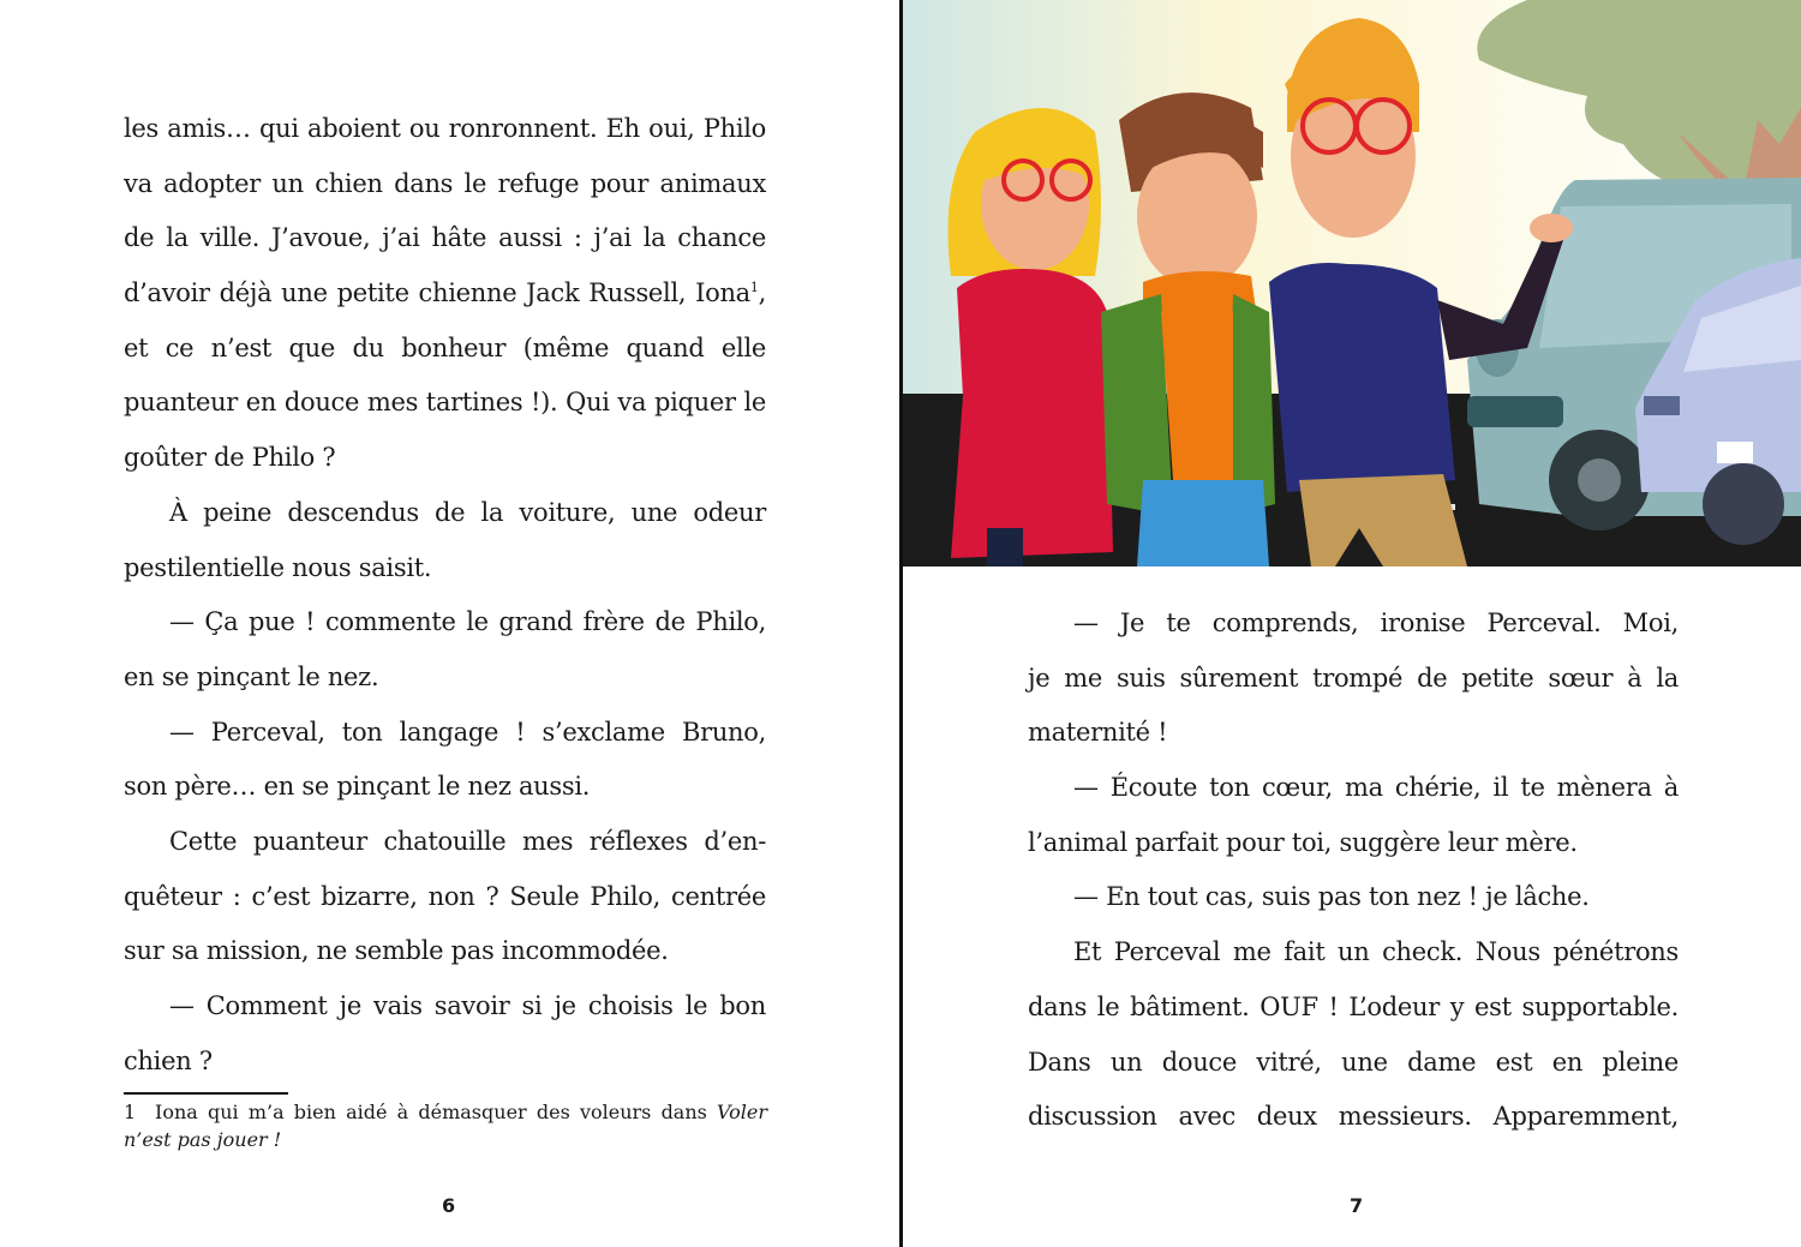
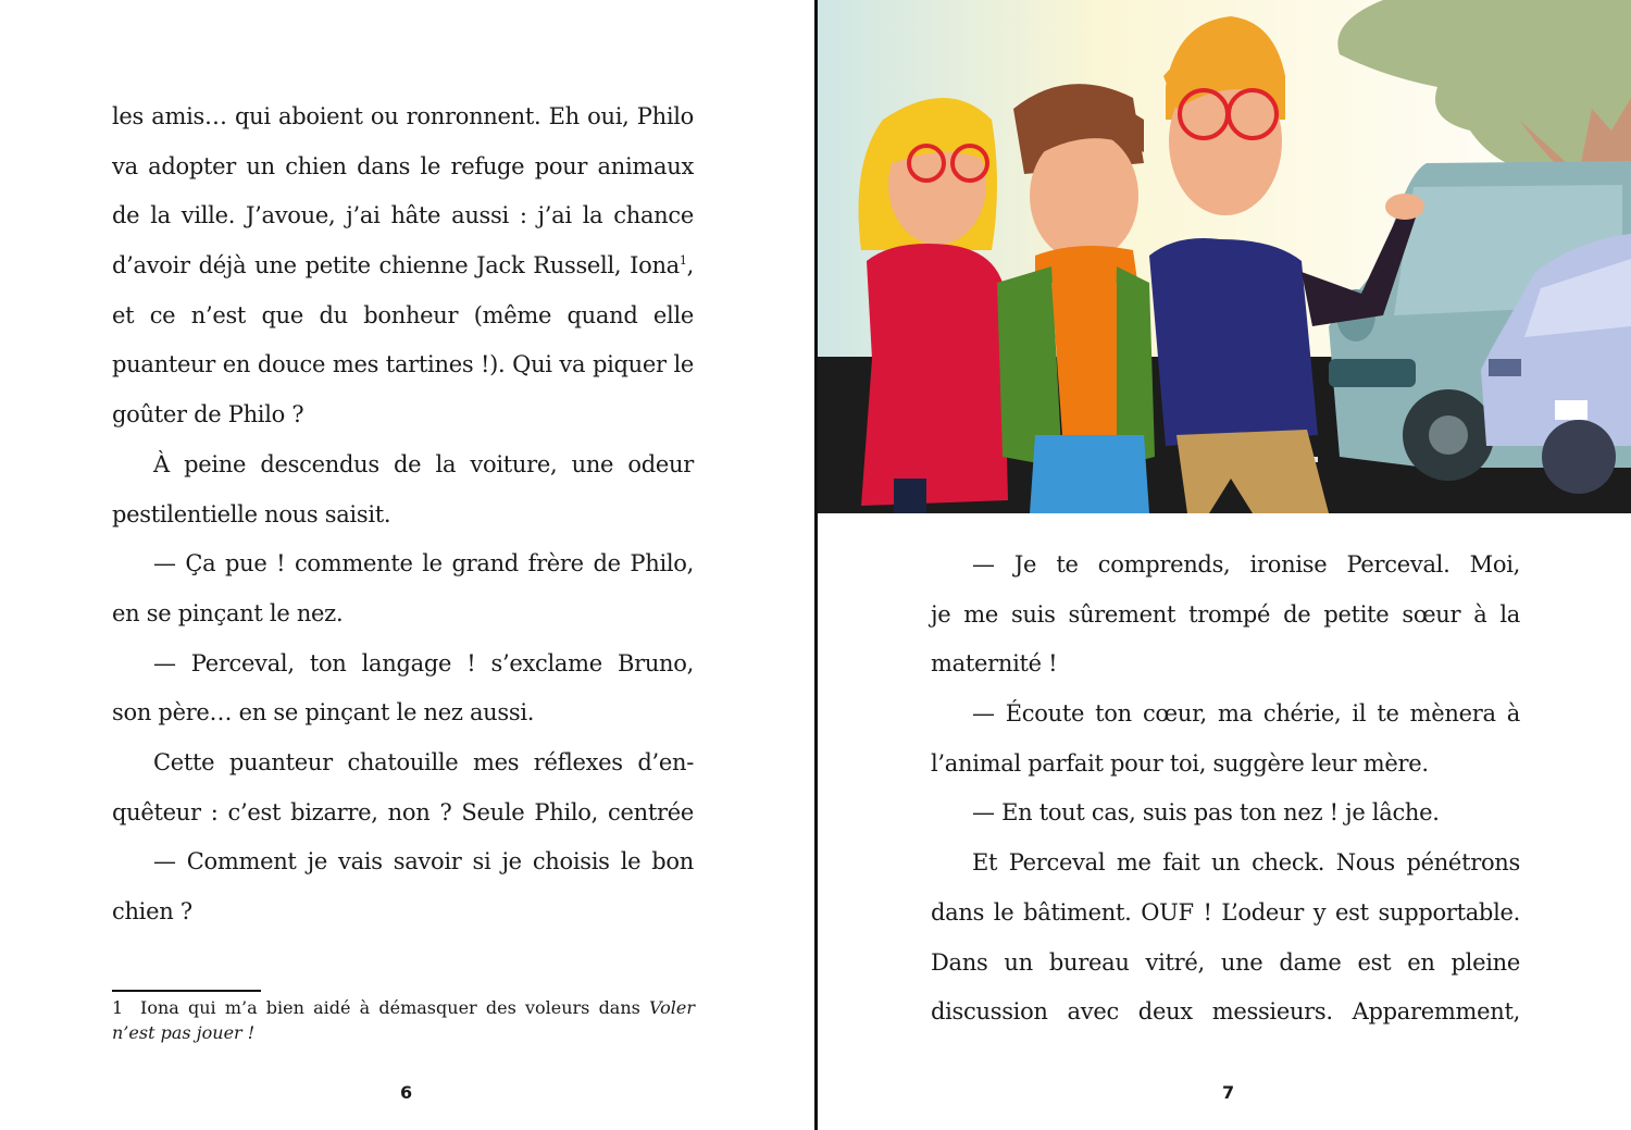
  les amis… qui aboient ou ronronnent. Eh oui, Philo
  va adopter un chien dans le refuge pour animaux
  de la ville. J’avoue, j’ai hâte aussi : j’ai la chance
  d’avoir déjà une petite chienne Jack Russell, Iona1,
  et ce n’est que du bonheur (même quand elle
  puanteur en douce mes tartines !). Qui va piquer le
  goûter de Philo ?
  À peine descendus de la voiture, une odeur
  pestilentielle nous saisit.
  — Ça pue ! commente le grand frère de Philo,
  en se pinçant le nez.
  — Perceval, ton langage ! s’exclame Bruno,
  son père… en se pinçant le nez aussi.
  Cette puanteur chatouille mes réflexes d’en-
  quêteur : c’est bizarre, non ? Seule Philo, centrée
- sur sa mission, ne semble pas incommodée.
  — Comment je vais savoir si je choisis le bon
  chien ?
  1 Iona qui m’a bien aidé à démasquer des voleurs dans Voler n’est pas jouer !
  6
  — Je te comprends, ironise Perceval. Moi,
  je me suis sûrement trompé de petite sœur à la
  maternité !
  — Écoute ton cœur, ma chérie, il te mènera à
  l’animal parfait pour toi, suggère leur mère.
  — En tout cas, suis pas ton nez ! je lâche.
  Et Perceval me fait un check. Nous pénétrons
  dans le bâtiment. OUF ! L’odeur y est supportable.
- Dans un douce vitré, une dame est en pleine
+ Dans un bureau vitré, une dame est en pleine
  discussion avec deux messieurs. Apparemment,
  7
